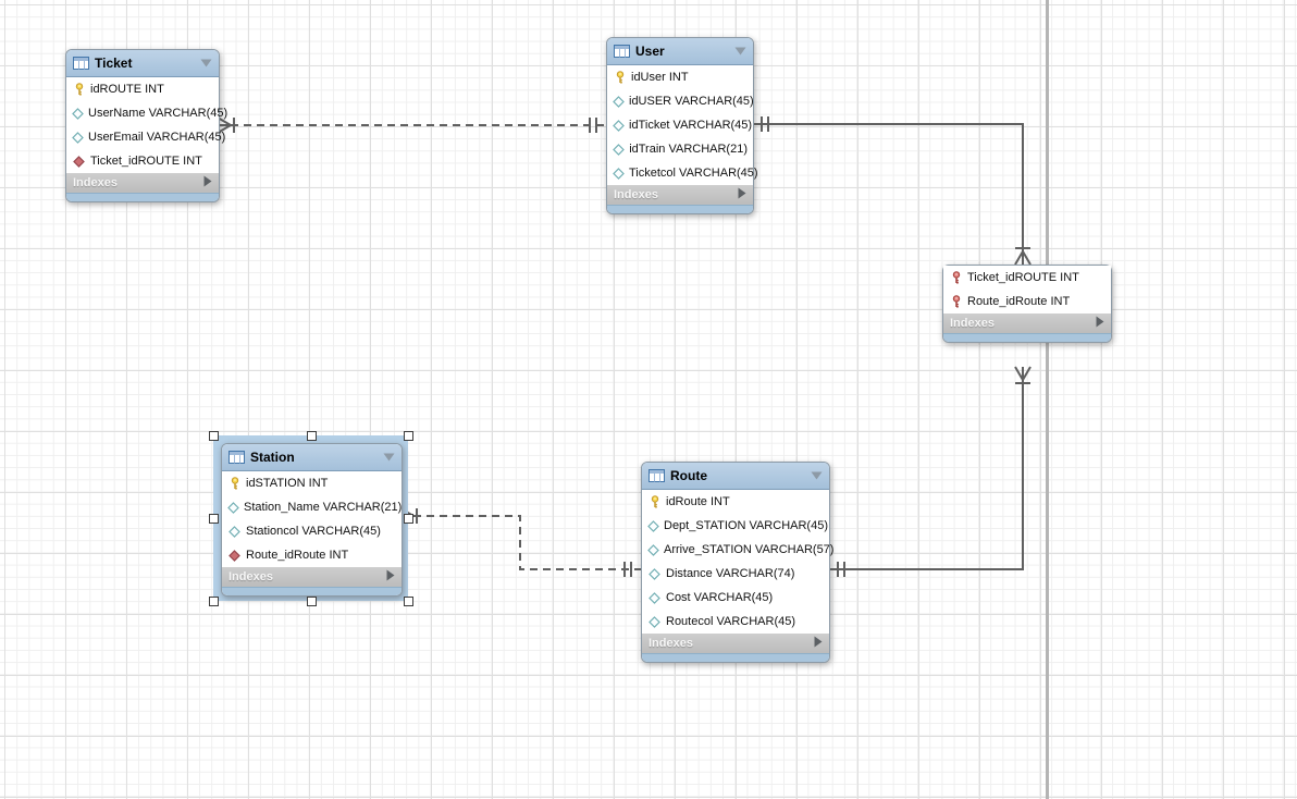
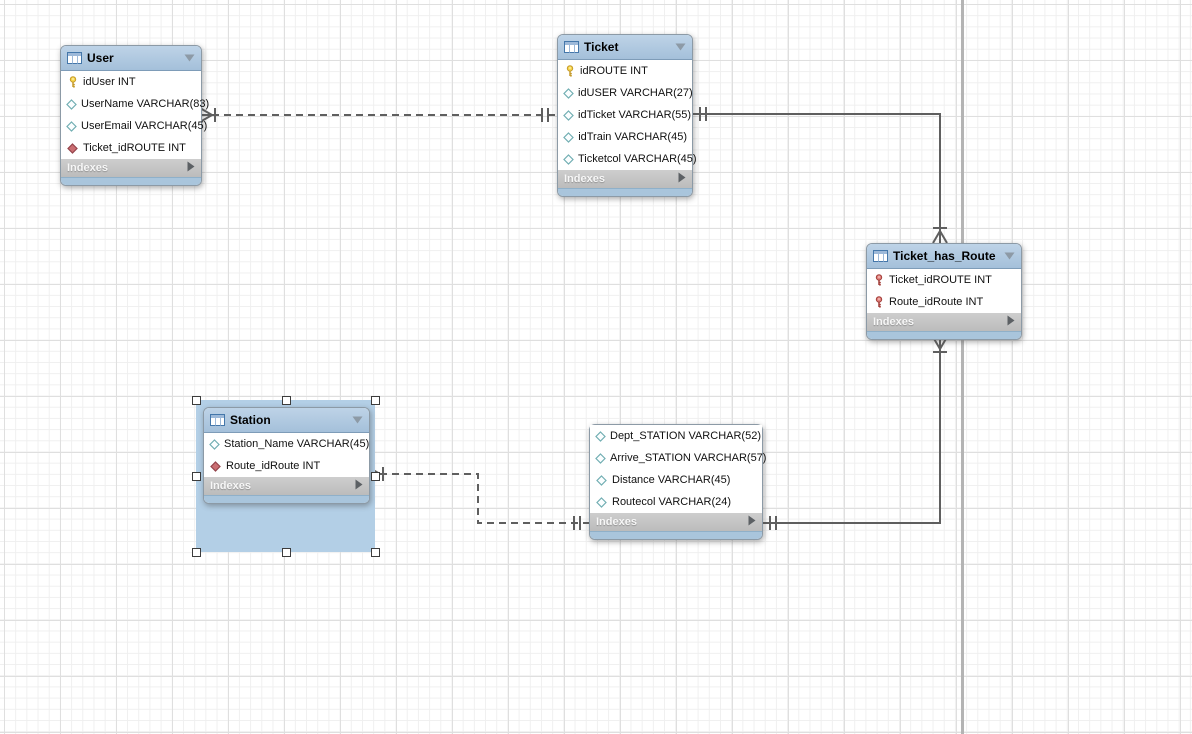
- Ticket
+ User
- idROUTE INT
+ idUser INT
- UserName VARCHAR(45)
+ UserName VARCHAR(83)
  UserEmail VARCHAR(45)
  Ticket_idROUTE INT
  Indexes
- User
+ Ticket
- idUser INT
+ idROUTE INT
- idUSER VARCHAR(45)
+ idUSER VARCHAR(27)
- idTicket VARCHAR(45)
+ idTicket VARCHAR(55)
- idTrain VARCHAR(21)
+ idTrain VARCHAR(45)
  Ticketcol VARCHAR(45)
  Indexes
+ Ticket_has_Route
  Ticket_idROUTE INT
  Route_idRoute INT
  Indexes
  Station
- idSTATION INT
- Station_Name VARCHAR(21)
+ Station_Name VARCHAR(45)
- Stationcol VARCHAR(45)
  Route_idRoute INT
  Indexes
- Route
- idRoute INT
- Dept_STATION VARCHAR(45)
+ Dept_STATION VARCHAR(52)
  Arrive_STATION VARCHAR(57)
- Distance VARCHAR(74)
+ Distance VARCHAR(45)
- Cost VARCHAR(45)
- Routecol VARCHAR(45)
+ Routecol VARCHAR(24)
  Indexes
